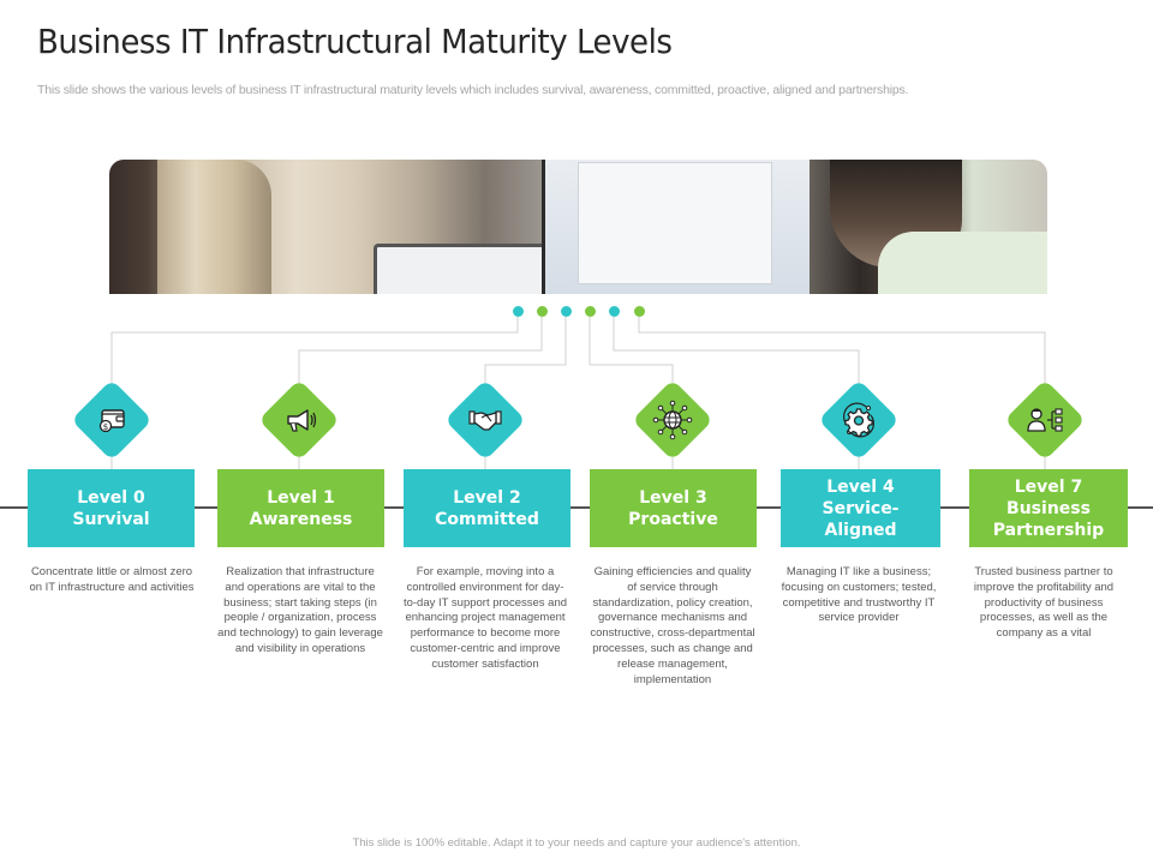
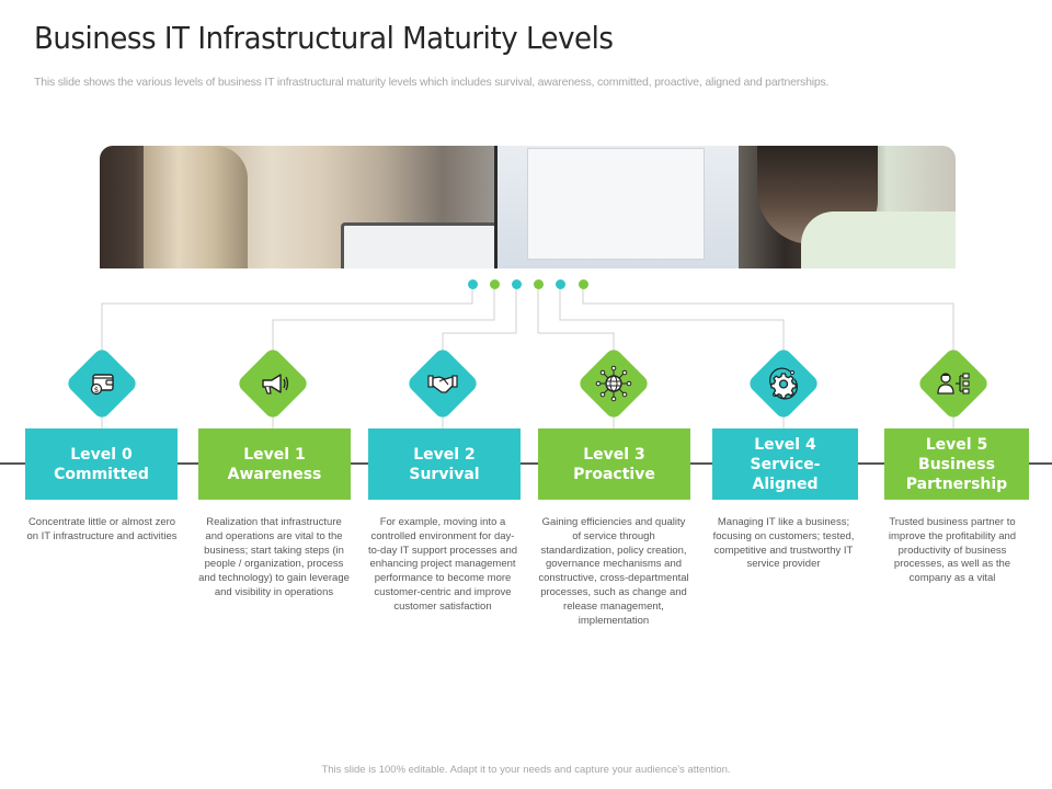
  Business IT Infrastructural Maturity Levels
  This slide shows the various levels of business IT infrastructural maturity levels which includes survival, awareness, committed, proactive, aligned and partnerships.
  $
  Level 0
- Survival
+ Committed
  Concentrate little or almost zero on IT infrastructure and activities
  Level 1
  Awareness
  Realization that infrastructure and operations are vital to the business; start taking steps (in people / organization, process and technology) to gain leverage and visibility in operations
  Level 2
- Committed
+ Survival
  For example, moving into a controlled environment for day-to-day IT support processes and enhancing project management performance to become more customer-centric and improve customer satisfaction
  Level 3
  Proactive
  Gaining efficiencies and quality of service through standardization, policy creation, governance mechanisms and constructive, cross-departmental processes, such as change and release management, implementation
  Level 4
  Service-
  Aligned
  Managing IT like a business; focusing on customers; tested, competitive and trustworthy IT service provider
- Level 7
+ Level 5
  Business
  Partnership
  Trusted business partner to improve the profitability and productivity of business processes, as well as the company as a vital
  This slide is 100% editable. Adapt it to your needs and capture your audience's attention.
